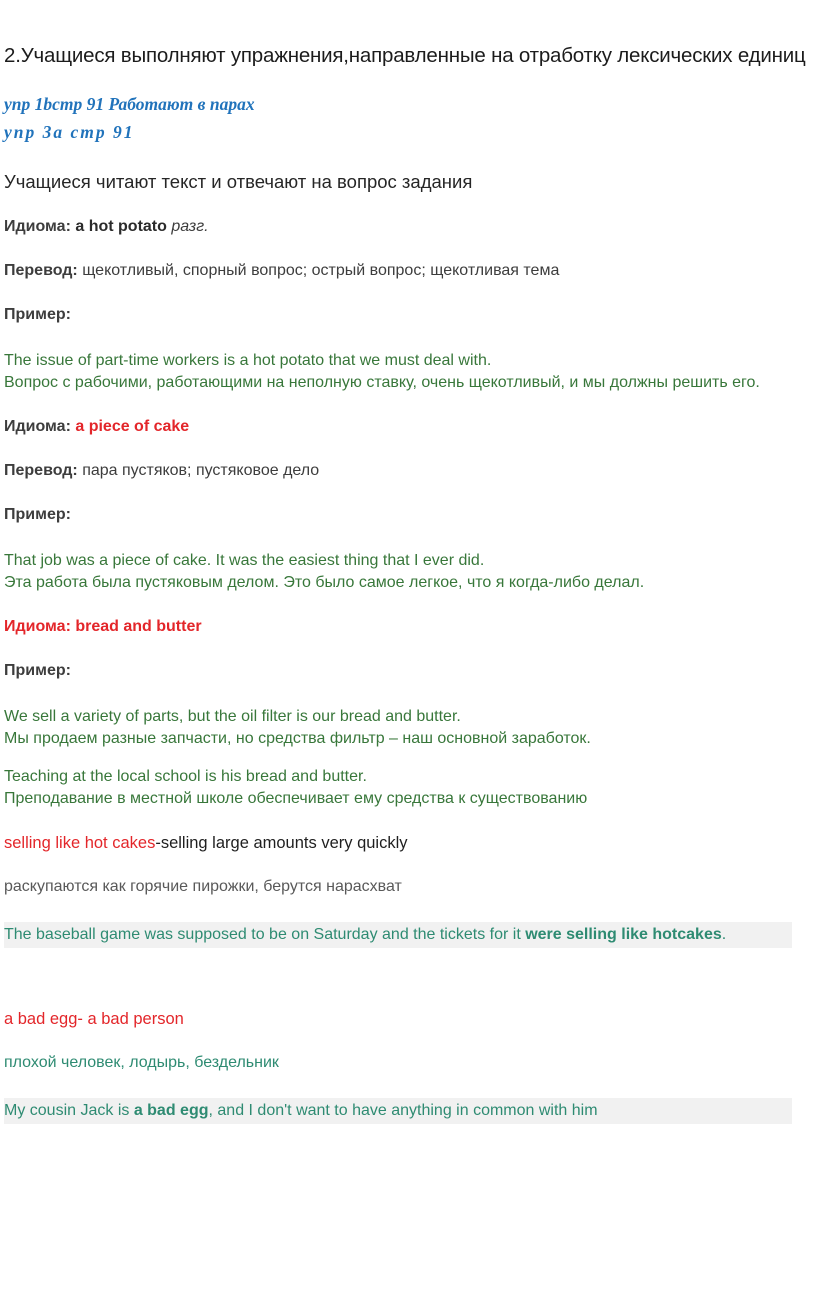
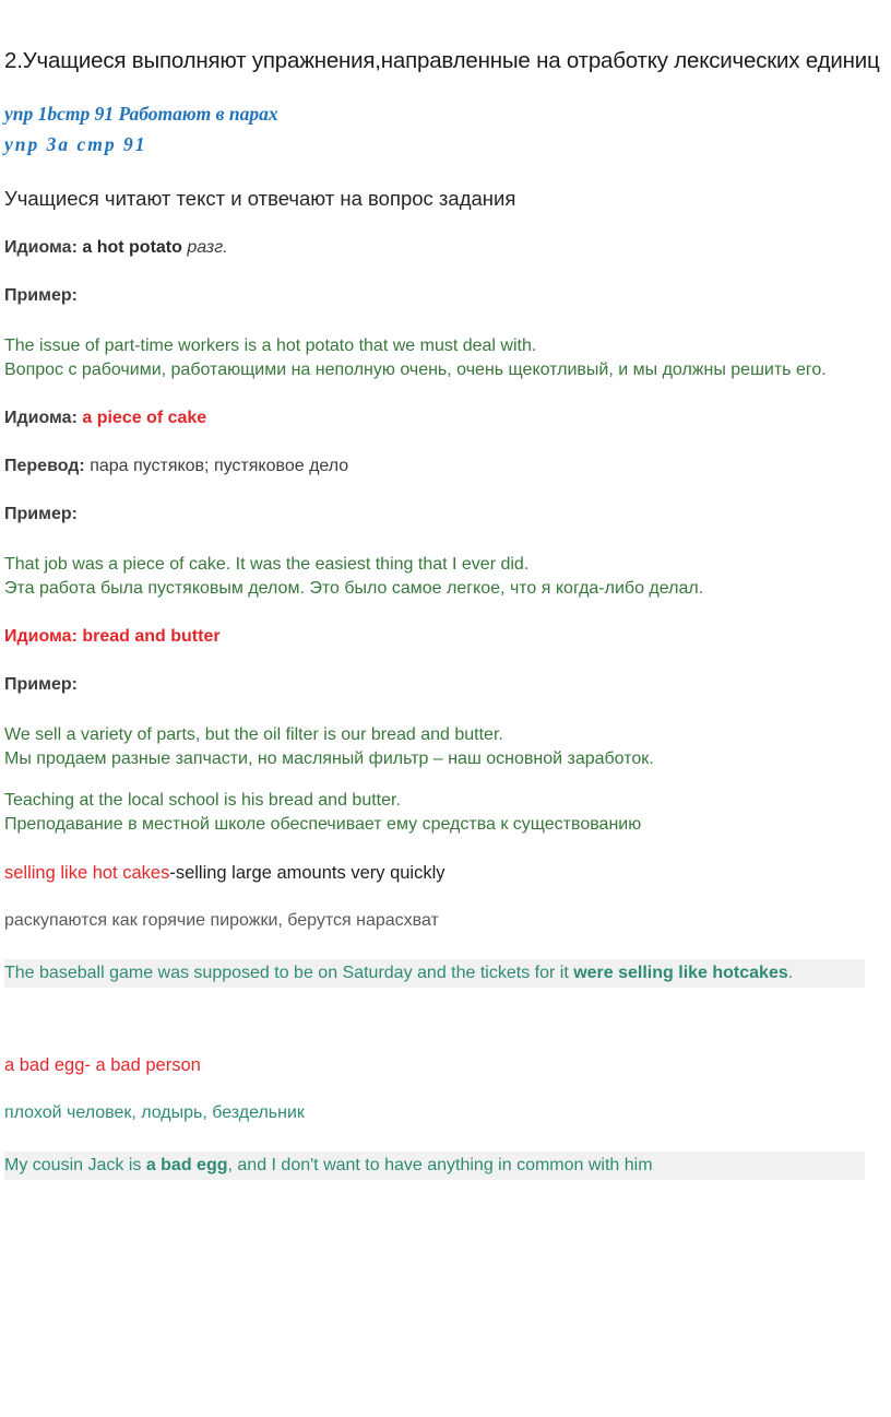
  2.Учащиеся выполняют упражнения,направленные на отработку лексических единиц
  упр 1bстр 91 Работают в парах
  упр 3а стр 91
  Учащиеся читают текст и отвечают на вопрос задания
  Идиома: a hot potato разг.
- Перевод: щекотливый, спорный вопрос; острый вопрос; щекотливая тема
  Пример:
  The issue of part-time workers is a hot potato that we must deal with.
- Вопрос с рабочими, работающими на неполную ставку, очень щекотливый, и мы должны решить его.
+ Вопрос с рабочими, работающими на неполную очень, очень щекотливый, и мы должны решить его.
  Идиома: a piece of cake
  Перевод: пара пустяков; пустяковое дело
  Пример:
  That job was a piece of cake. It was the easiest thing that I ever did.
  Эта работа была пустяковым делом. Это было самое легкое, что я когда-либо делал.
  Идиома: bread and butter
  Пример:
  We sell a variety of parts, but the oil filter is our bread and butter.
- Мы продаем разные запчасти, но средства фильтр – наш основной заработок.
+ Мы продаем разные запчасти, но масляный фильтр – наш основной заработок.
  Teaching at the local school is his bread and butter.
  Преподавание в местной школе обеспечивает ему средства к существованию
  selling like hot cakes-selling large amounts very quickly
  раскупаются как горячие пирожки, берутся нарасхват
  The baseball game was supposed to be on Saturday and the tickets for it were selling like hotcakes.
  a bad egg- a bad person
  плохой человек, лодырь, бездельник
  My cousin Jack is a bad egg, and I don't want to have anything in common with him
